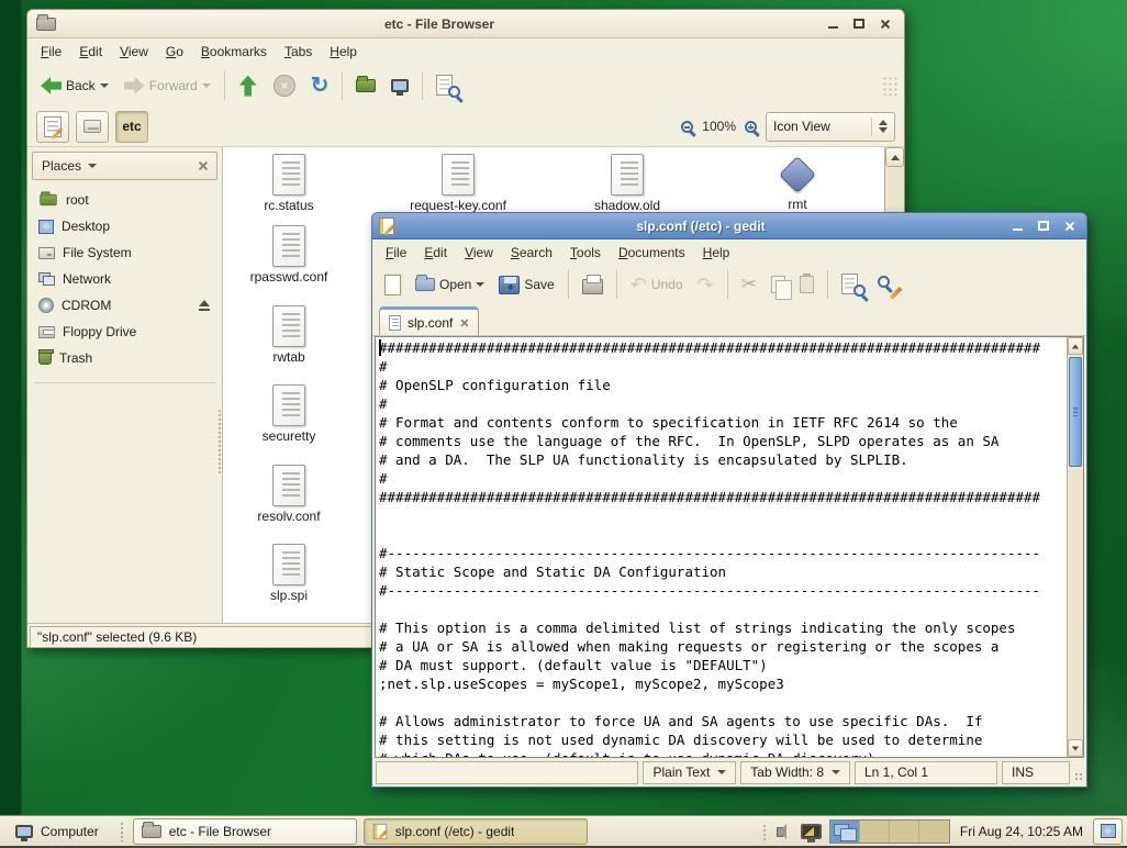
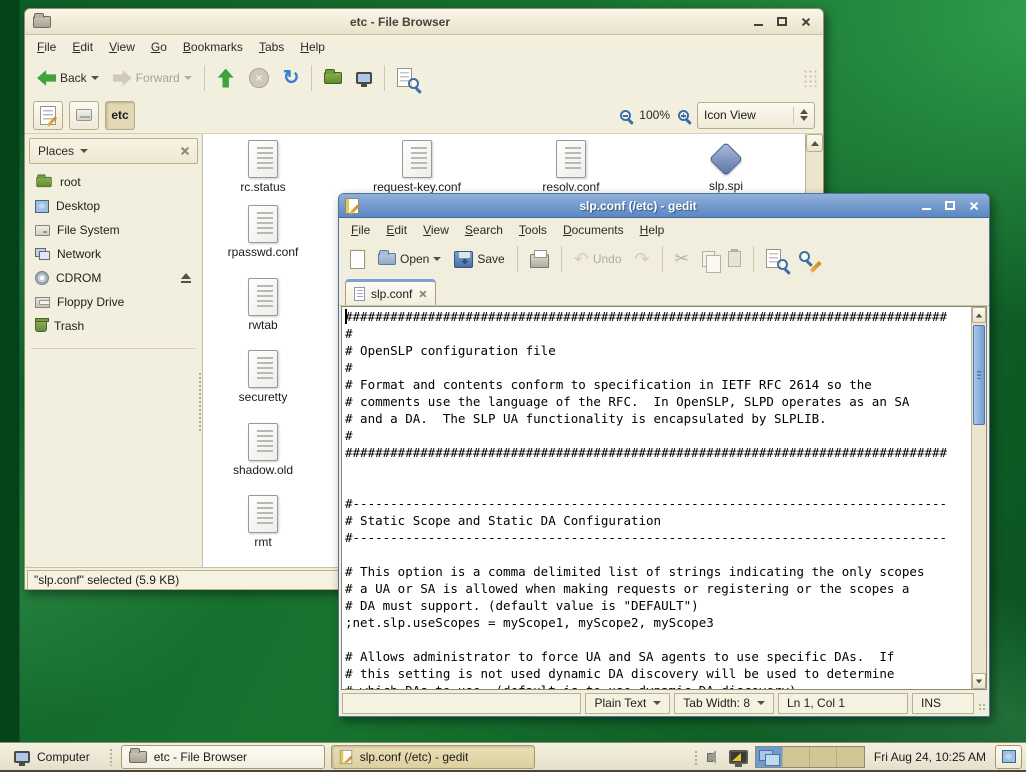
  etc - File Browser
  File
  Edit
  View
  Go
  Bookmarks
  Tabs
  Help
  Back
  Forward
  ↻
  etc
  100%
  Icon View
  Places
  root
  Desktop
  File System
  Network
  CDROM
  Floppy Drive
  Trash
  rc.status
  request-key.conf
- shadow.old
+ resolv.conf
- rmt
+ slp.spi
  rpasswd.conf
  rwtab
  securetty
- resolv.conf
+ shadow.old
- slp.spi
+ rmt
- "slp.conf" selected (9.6 KB)
+ "slp.conf" selected (5.9 KB)
  slp.conf (/etc) - gedit
  File
  Edit
  View
  Search
  Tools
  Documents
  Help
  Open
  Save
  ↶
  Undo
  ↷
  ✂
  slp.conf
  ################################################################################
  #
  # OpenSLP configuration file
  #
  # Format and contents conform to specification in IETF RFC 2614 so the
  # comments use the language of the RFC. In OpenSLP, SLPD operates as an SA
  # and a DA. The SLP UA functionality is encapsulated by SLPLIB.
  #
  ################################################################################
  #-------------------------------------------------------------------------------
  # Static Scope and Static DA Configuration
  #-------------------------------------------------------------------------------
  # This option is a comma delimited list of strings indicating the only scopes
  # a UA or SA is allowed when making requests or registering or the scopes a
  # DA must support. (default value is "DEFAULT")
  ;net.slp.useScopes = myScope1, myScope2, myScope3
  # Allows administrator to force UA and SA agents to use specific DAs. If
  # this setting is not used dynamic DA discovery will be used to determine
  Plain Text
  Tab Width: 8
  Ln 1, Col 1
  INS
  Computer
  etc - File Browser
  slp.conf (/etc) - gedit
  Fri Aug 24, 10:25 AM
